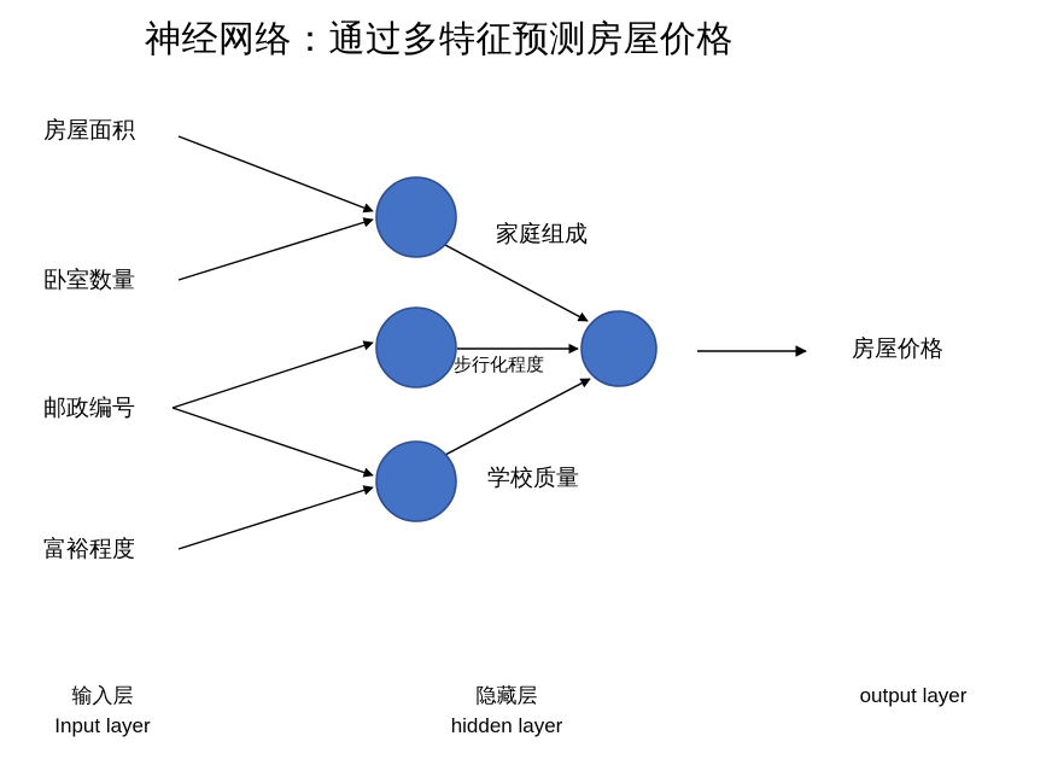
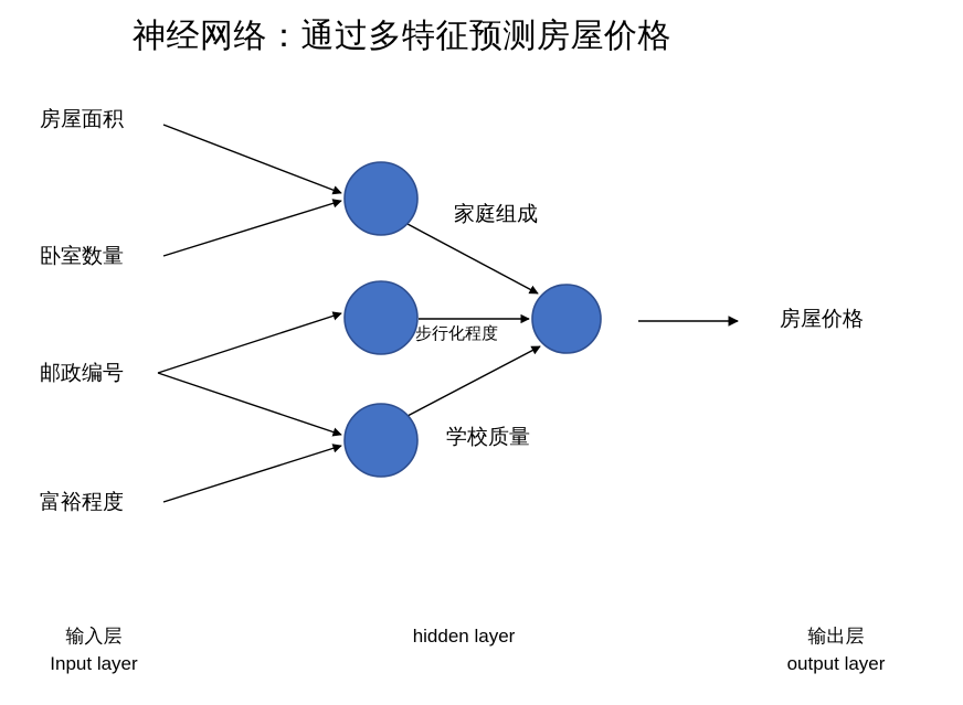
  神经网络：通过多特征预测房屋价格
  房屋面积
  卧室数量
  邮政编号
  富裕程度
  家庭组成
  步行化程度
  学校质量
  房屋价格
  输入层
  Input layer
- 隐藏层
  hidden layer
+ 输出层
  output layer
